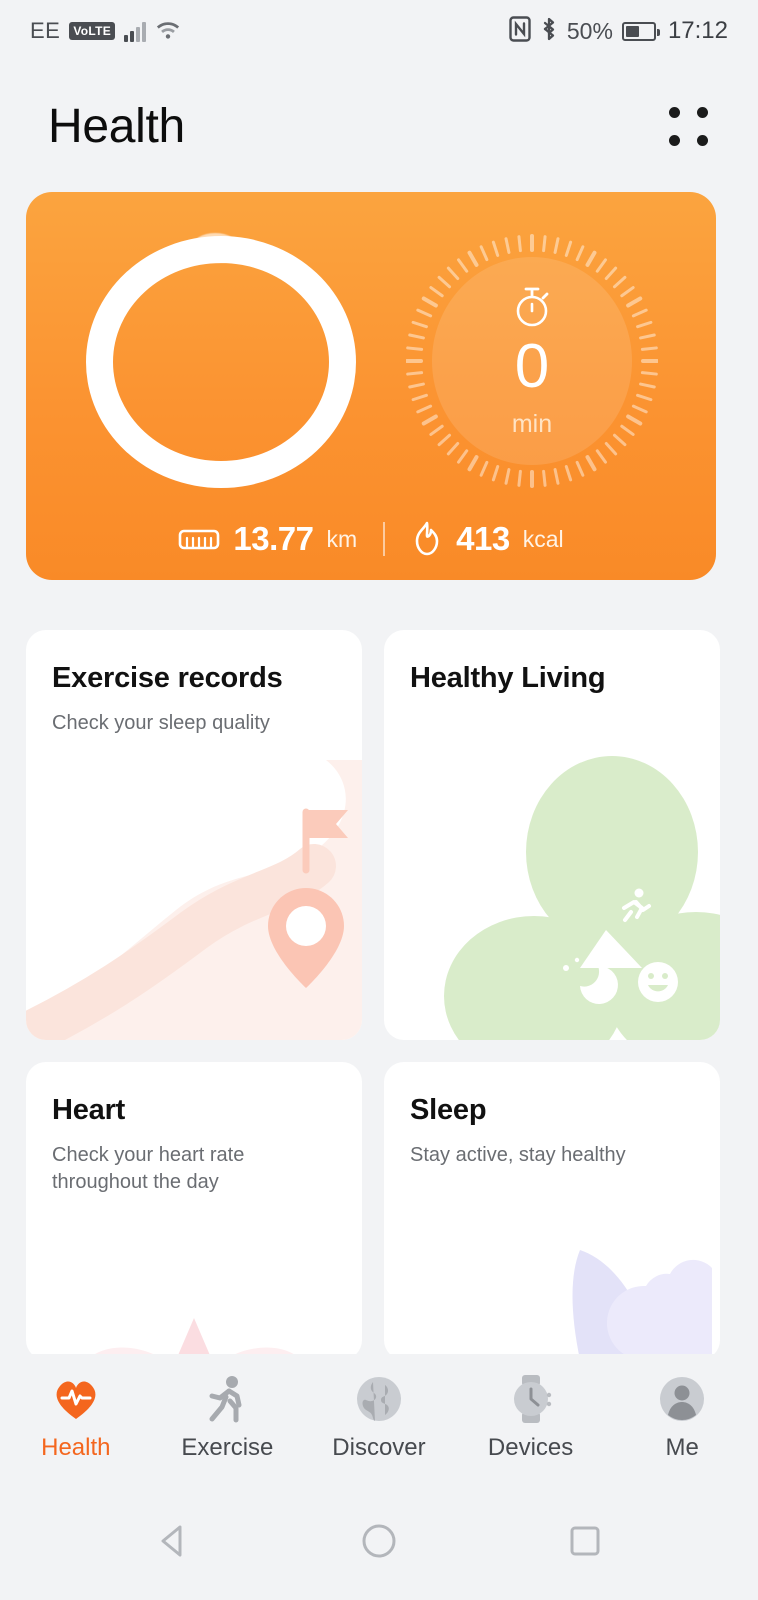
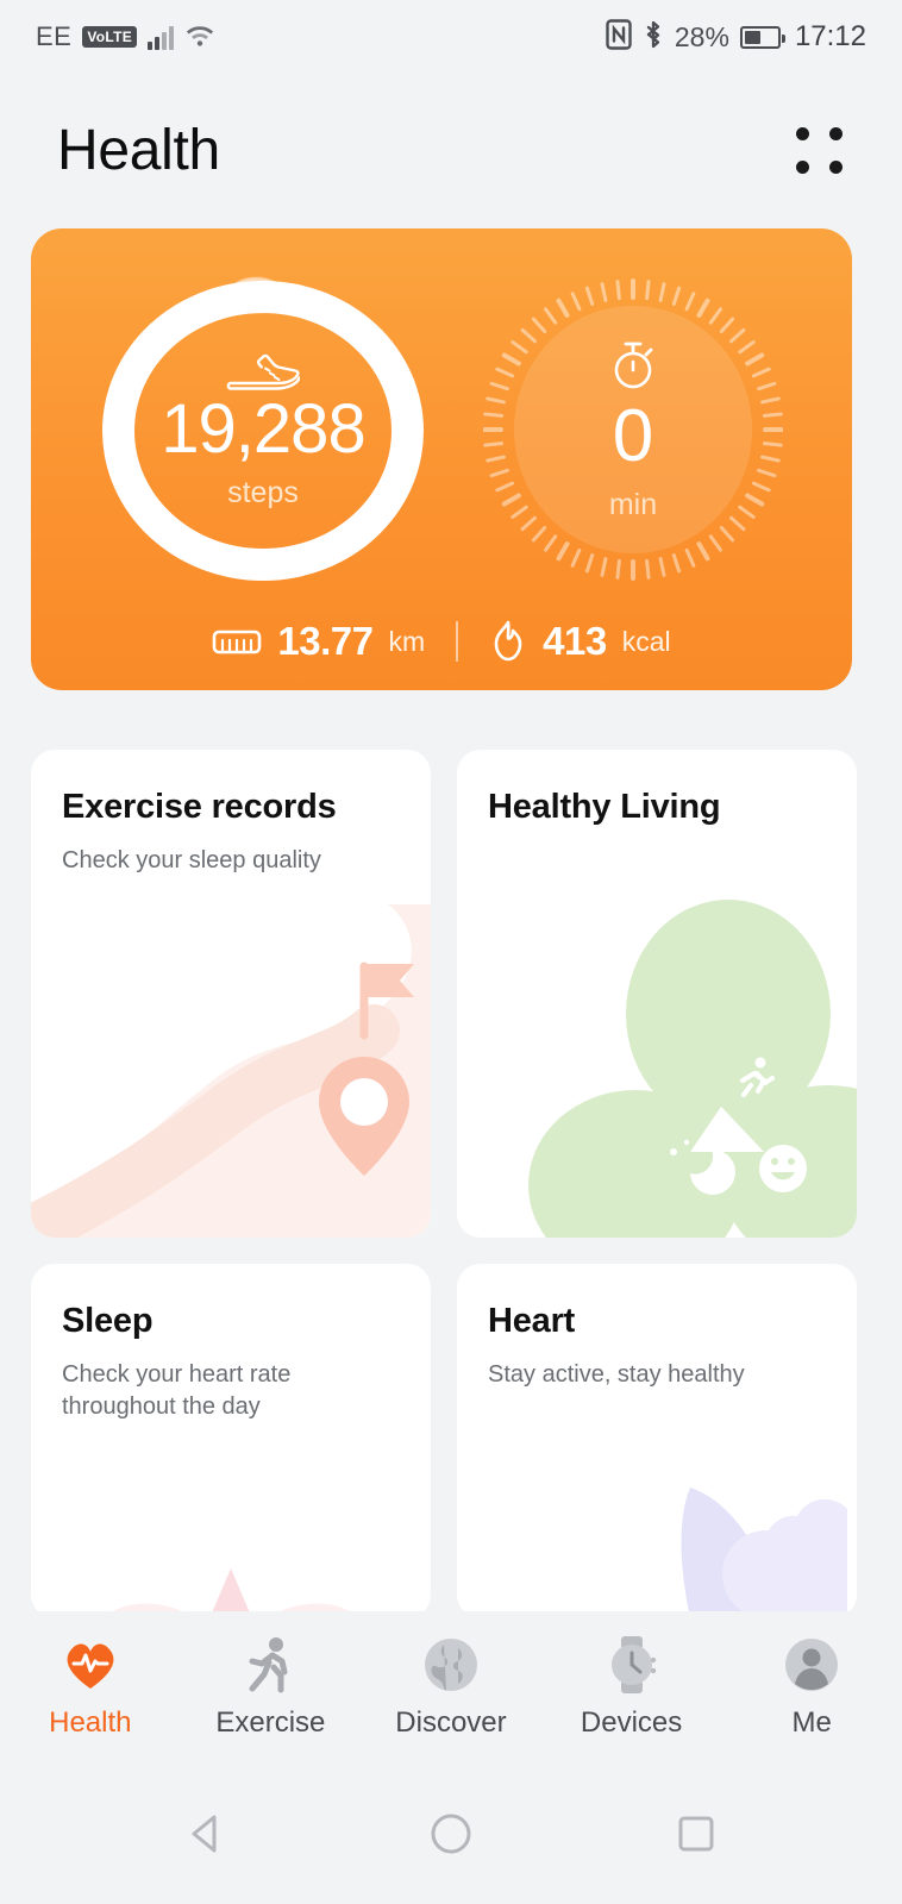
  EE
  VoLTE
- 50%
+ 28%
  17:12
  Health
+ 19,288
+ steps
  0
  min
  13.77
  km
  413
  kcal
  Exercise records
  Check your sleep quality
  Healthy Living
- Heart
+ Sleep
  Check your heart rate throughout the day
- Sleep
+ Heart
  Stay active, stay healthy
  Health
  Exercise
  Discover
  Devices
  Me
